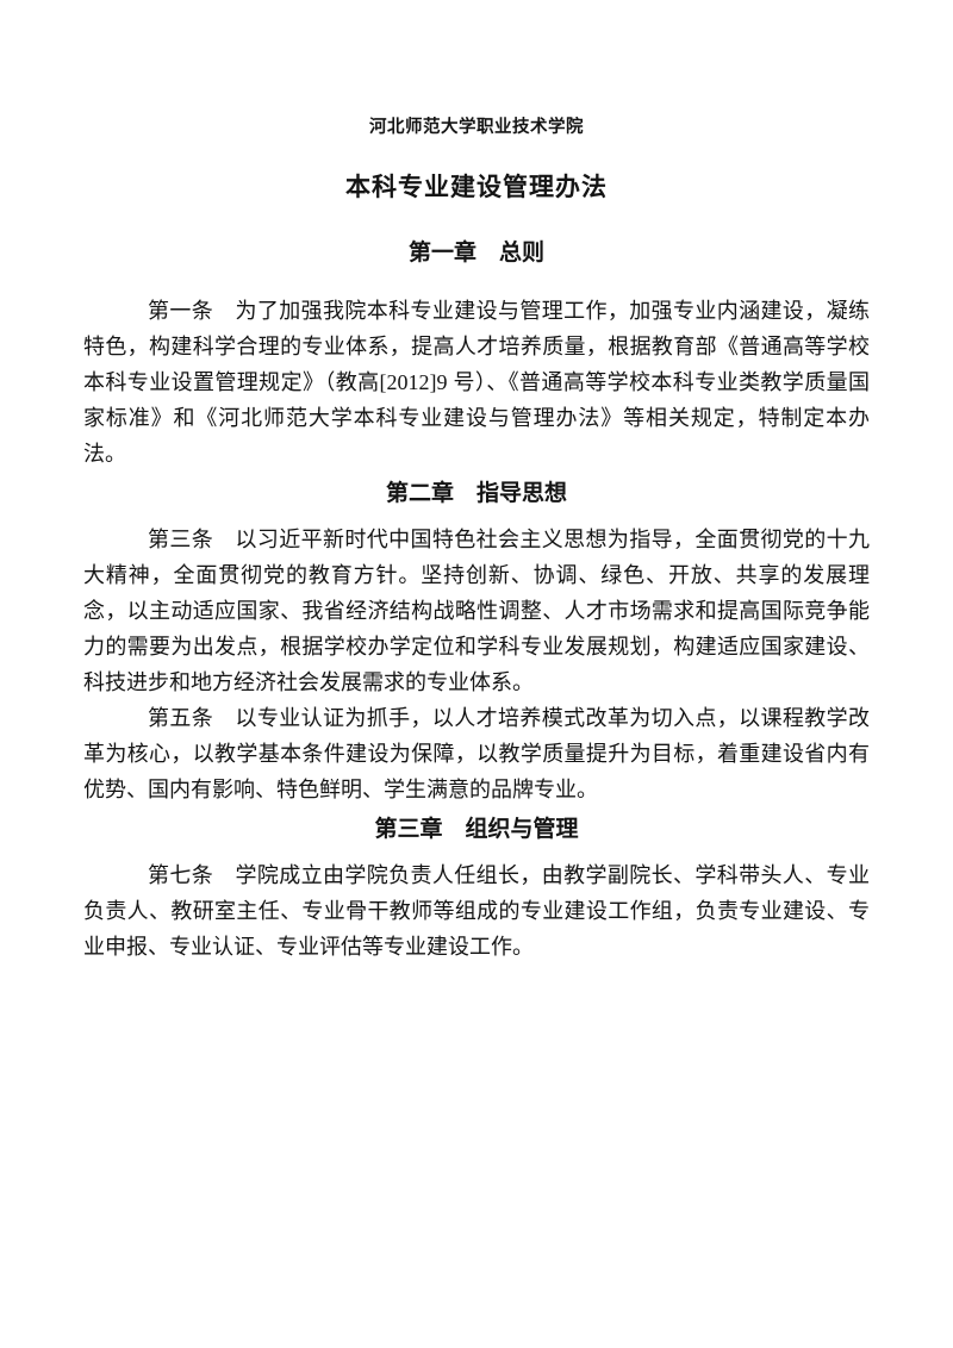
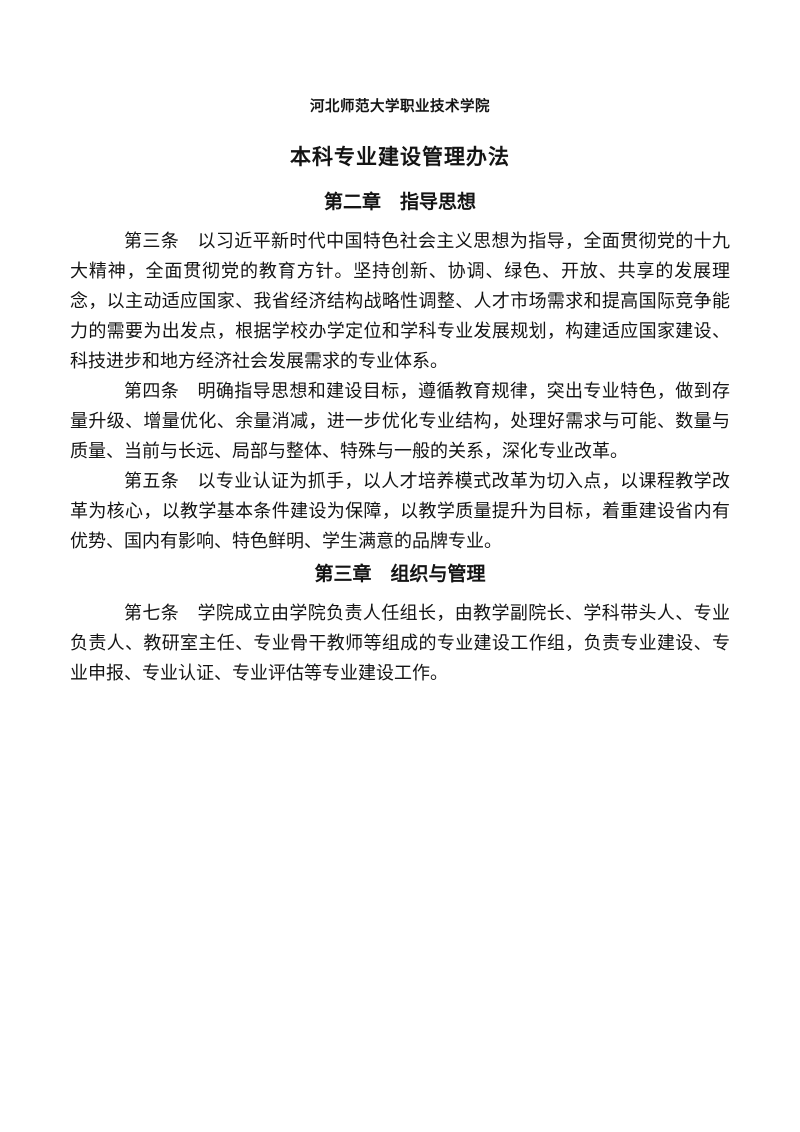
  河北师范大学职业技术学院
  本科专业建设管理办法
- 第一章 总则
- 第一条 为了加强我院本科专业建设与管理工作，加强专业内涵建设，凝练特色，构建科学合理的专业体系，提高人才培养质量，根据教育部《普通高等学校本科专业设置管理规定》（教高[2012]9 号）、《普通高等学校本科专业类教学质量国家标准》和《河北师范大学本科专业建设与管理办法》等相关规定，特制定本办法。
  第二章 指导思想
  第三条 以习近平新时代中国特色社会主义思想为指导，全面贯彻党的十九大精神，全面贯彻党的教育方针。坚持创新、协调、绿色、开放、共享的发展理念，以主动适应国家、我省经济结构战略性调整、人才市场需求和提高国际竞争能力的需要为出发点，根据学校办学定位和学科专业发展规划，构建适应国家建设、科技进步和地方经济社会发展需求的专业体系。
+ 第四条 明确指导思想和建设目标，遵循教育规律，突出专业特色，做到存量升级、增量优化、余量消减，进一步优化专业结构，处理好需求与可能、数量与质量、当前与长远、局部与整体、特殊与一般的关系，深化专业改革。
  第五条 以专业认证为抓手，以人才培养模式改革为切入点，以课程教学改革为核心，以教学基本条件建设为保障，以教学质量提升为目标，着重建设省内有优势、国内有影响、特色鲜明、学生满意的品牌专业。
  第三章 组织与管理
  第七条 学院成立由学院负责人任组长，由教学副院长、学科带头人、专业负责人、教研室主任、专业骨干教师等组成的专业建设工作组，负责专业建设、专业申报、专业认证、专业评估等专业建设工作。
